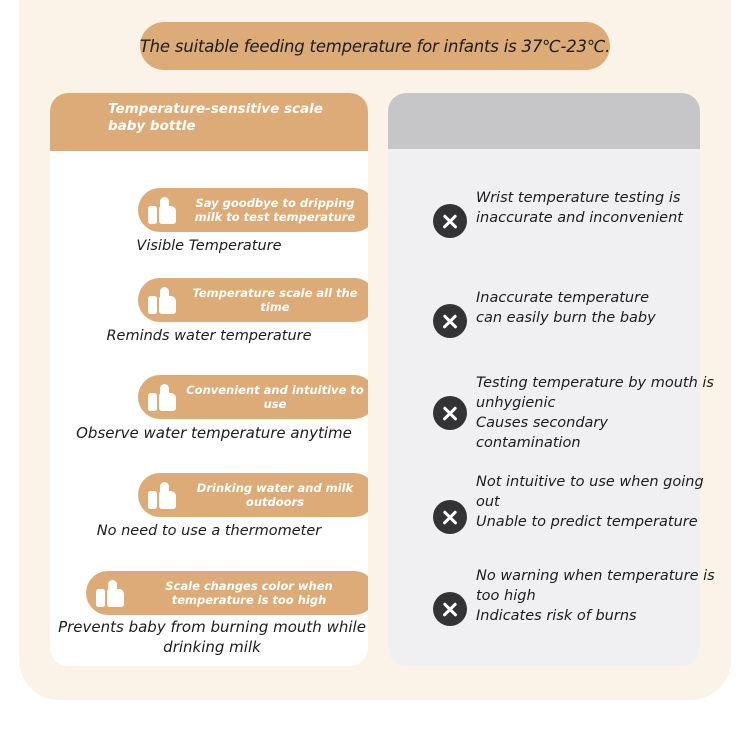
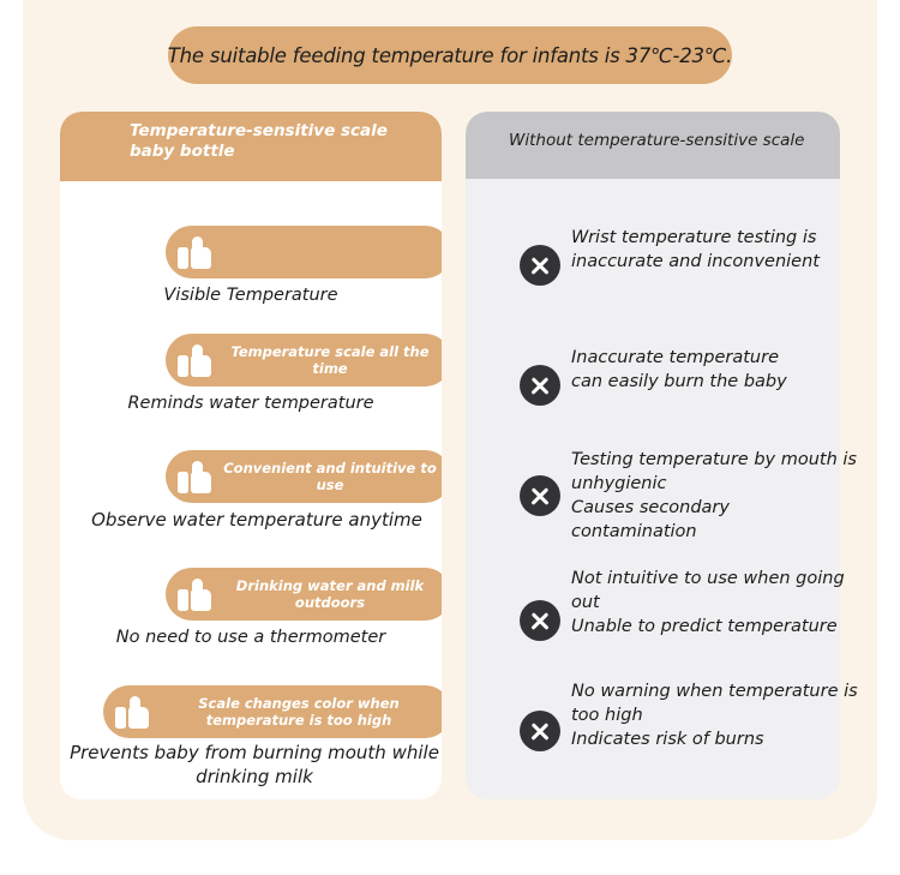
  The suitable feeding temperature for infants is 37℃-23℃.
  Temperature-sensitive scale baby bottle
- Say goodbye to dripping milk to test temperature
  Visible Temperature
  Temperature scale all the time
  Reminds water temperature
  Convenient and intuitive to use
  Observe water temperature anytime
  Drinking water and milk outdoors
  No need to use a thermometer
  Scale changes color when temperature is too high
  Prevents baby from burning mouth while drinking milk
+ Without temperature-sensitive scale
  Wrist temperature testing is inaccurate and inconvenient
  Inaccurate temperature can easily burn the baby
  Testing temperature by mouth is unhygienic
  Causes secondary contamination
  Not intuitive to use when going out
  Unable to predict temperature
  No warning when temperature is too high
  Indicates risk of burns
